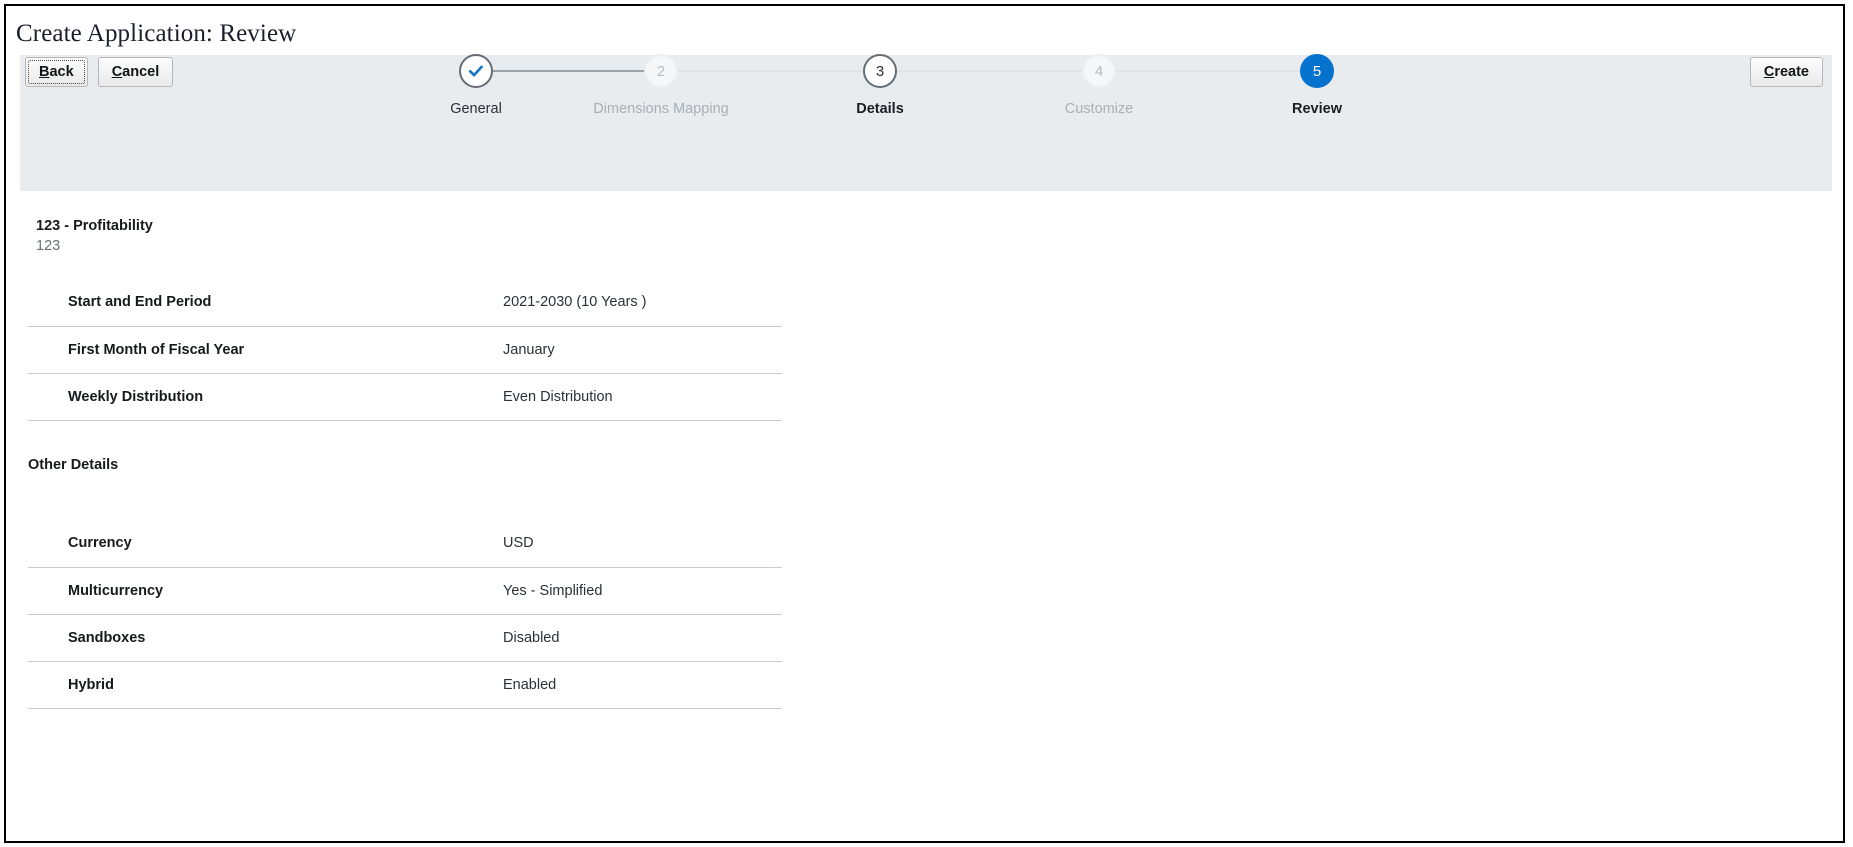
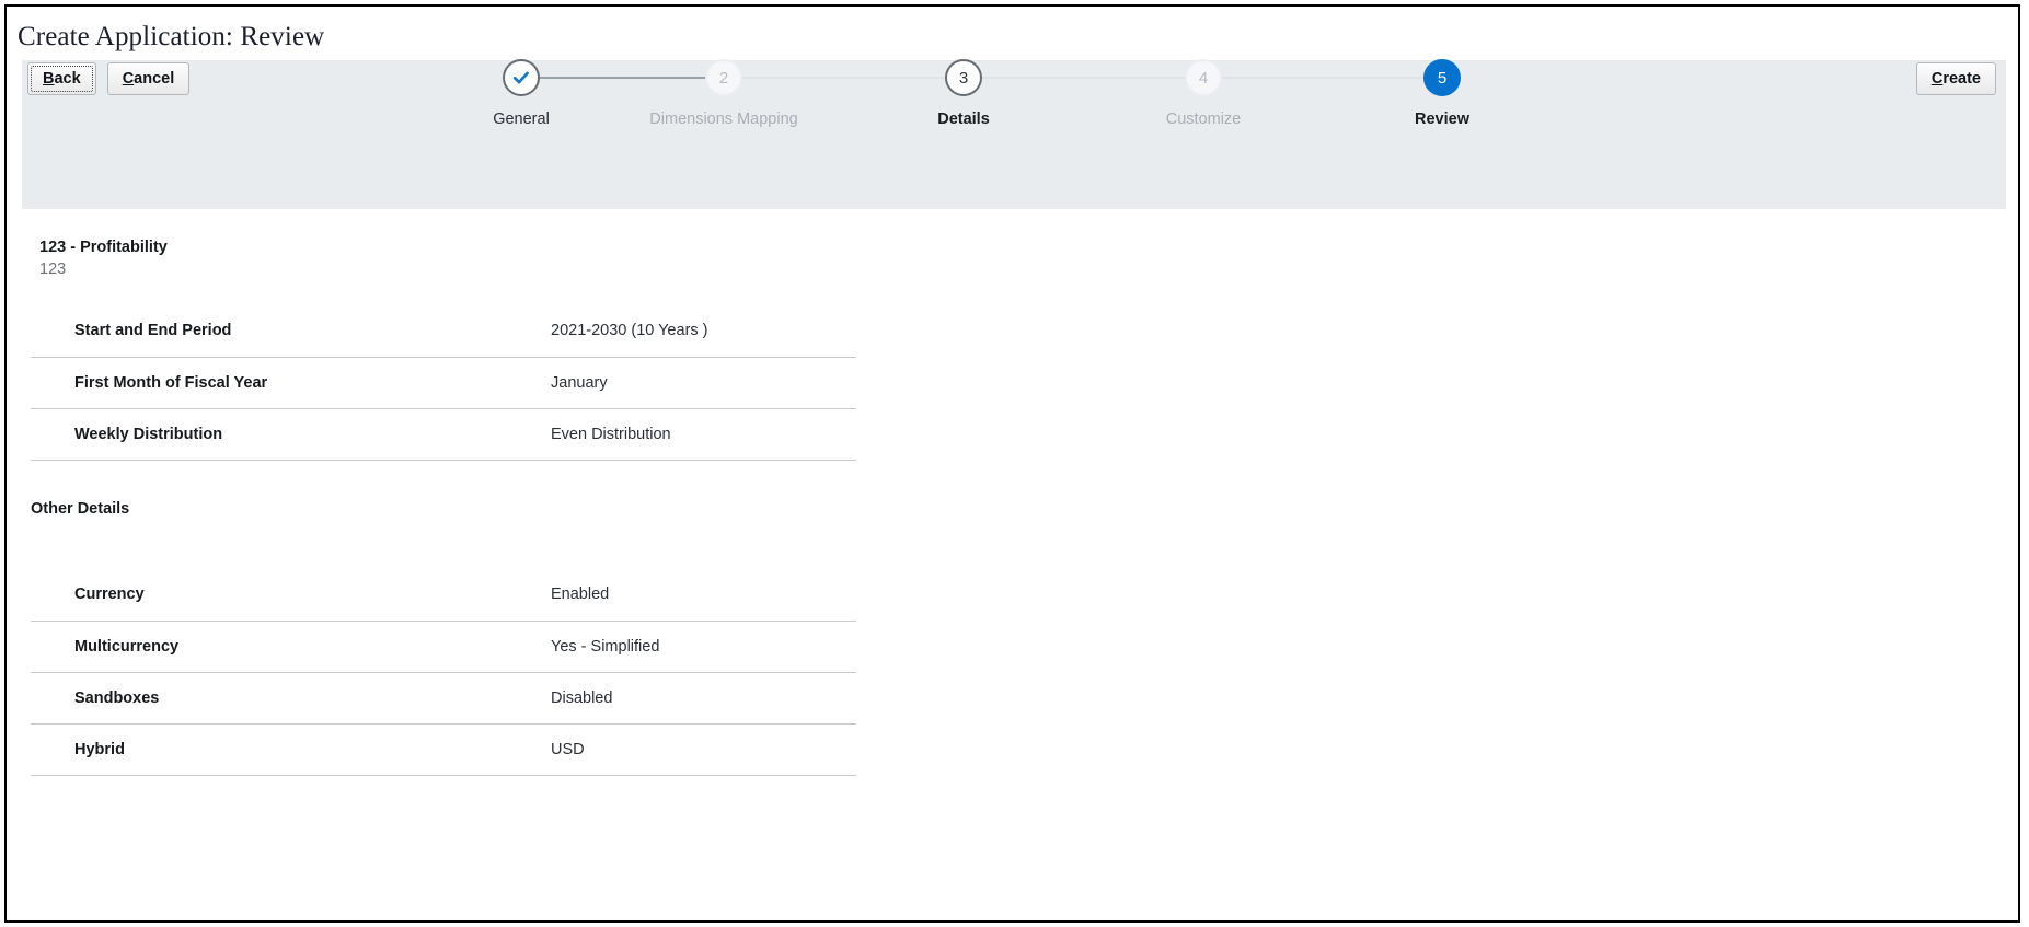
  Create Application: Review
  B
  ack
  C
  ancel
  C
  reate
  General
  2
  Dimensions Mapping
  3
  Details
  4
  Customize
  5
  Review
  123 - Profitability
  123
  Start and End Period	2021-2030 (10 Years )
  First Month of Fiscal Year	January
  Weekly Distribution	Even Distribution
  Other Details
- Currency	USD
+ Currency	Enabled
  Multicurrency	Yes - Simplified
  Sandboxes	Disabled
- Hybrid	Enabled
+ Hybrid	USD
